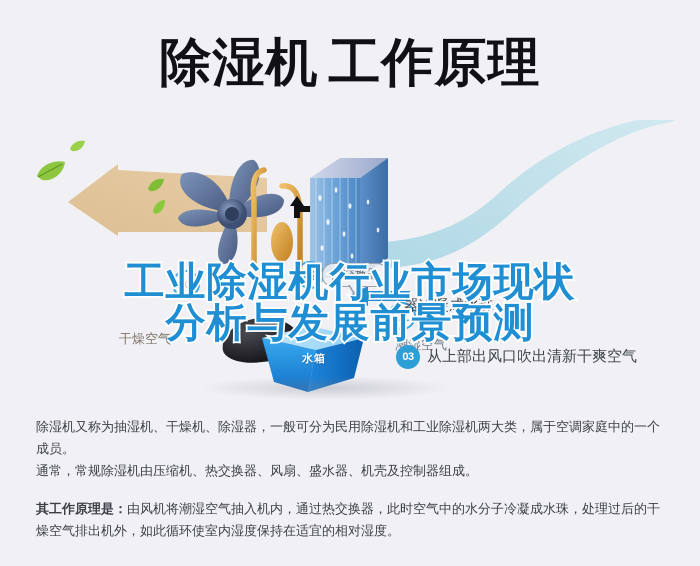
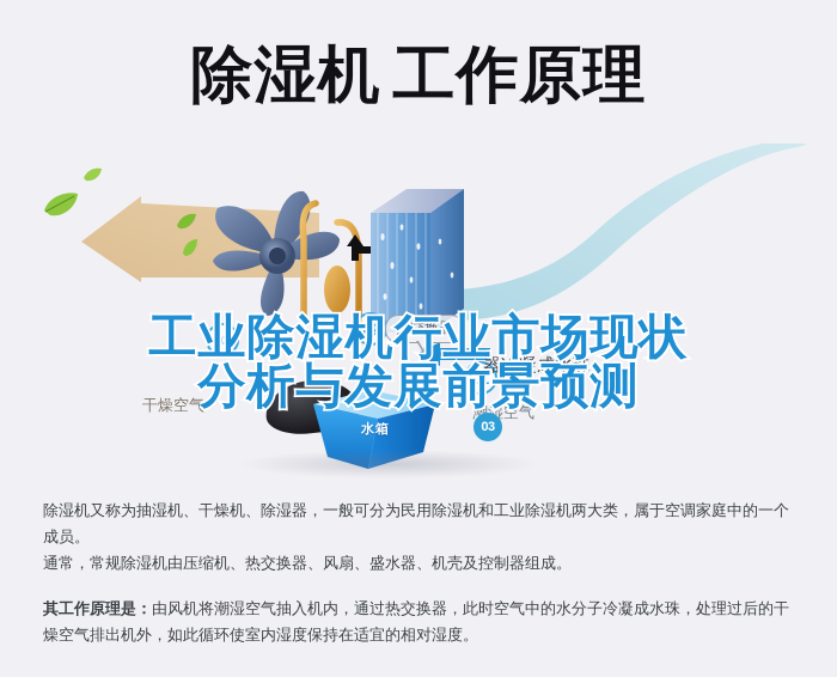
  除湿机 工作原理
  水箱
  03
  02
  01
  热交换器
  干燥空气
  湿空气
  器冷凝成水珠
  03
- 从上部出风口吹出清新干爽空气
  工业除湿机行业市场现状
  分析与发展前景预测
  除湿机又称为抽湿机、干燥机、除湿器，一般可分为民用除湿机和工业除湿机两大类，属于空调家庭中的一个成员。
  通常，常规除湿机由压缩机、热交换器、风扇、盛水器、机壳及控制器组成。
  其工作原理是：由风机将潮湿空气抽入机内，通过热交换器，此时空气中的水分子冷凝成水珠，处理过后的干燥空气排出机外，如此循环使室内湿度保持在适宜的相对湿度。
